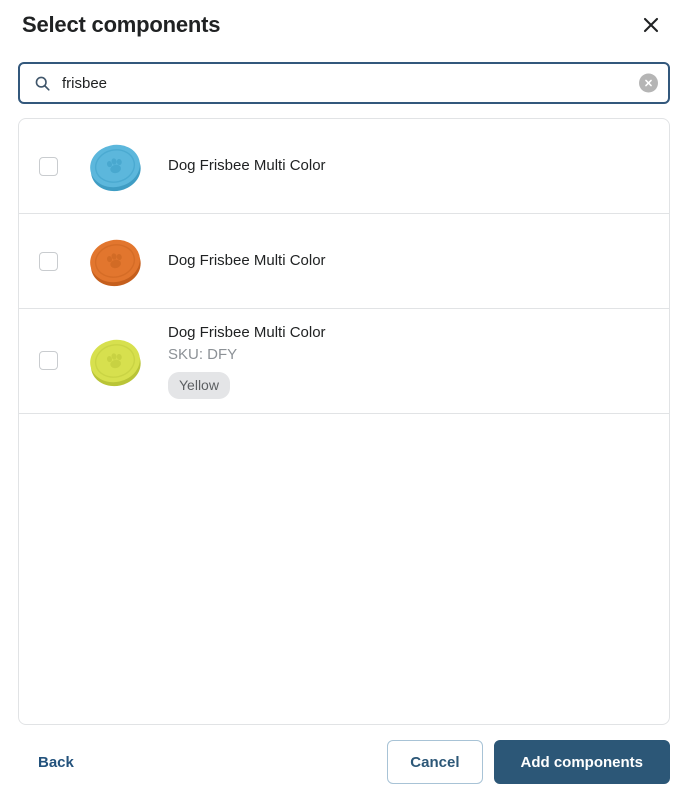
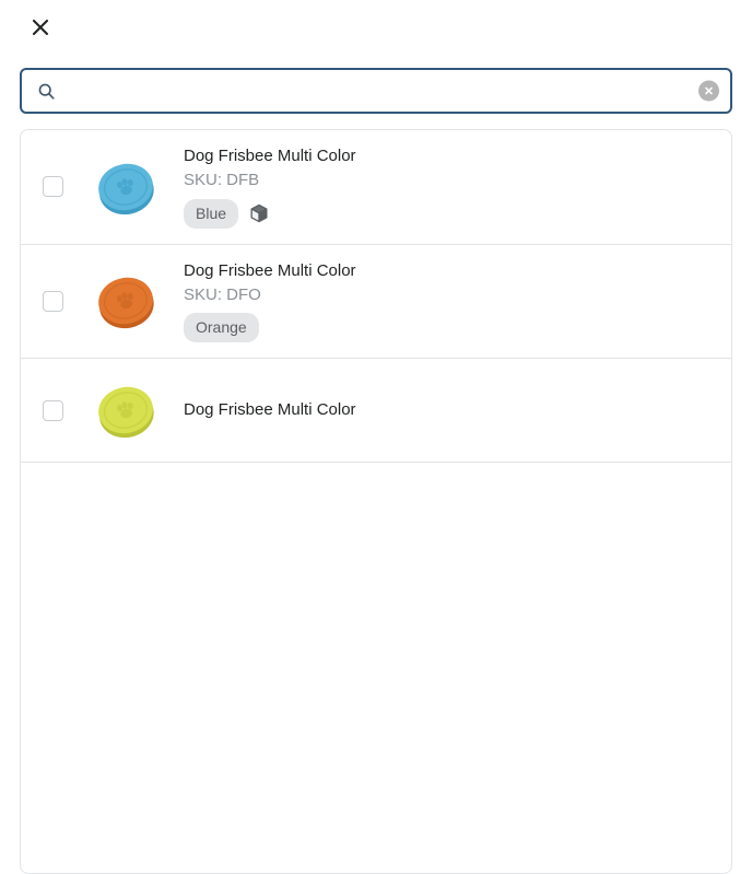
- Select components
- frisbee
  Dog Frisbee Multi Color
+ SKU: DFB
+ Blue
  Dog Frisbee Multi Color
+ SKU: DFO
+ Orange
  Dog Frisbee Multi Color
- SKU: DFY
- Yellow
- Back
- Cancel
- Add components
